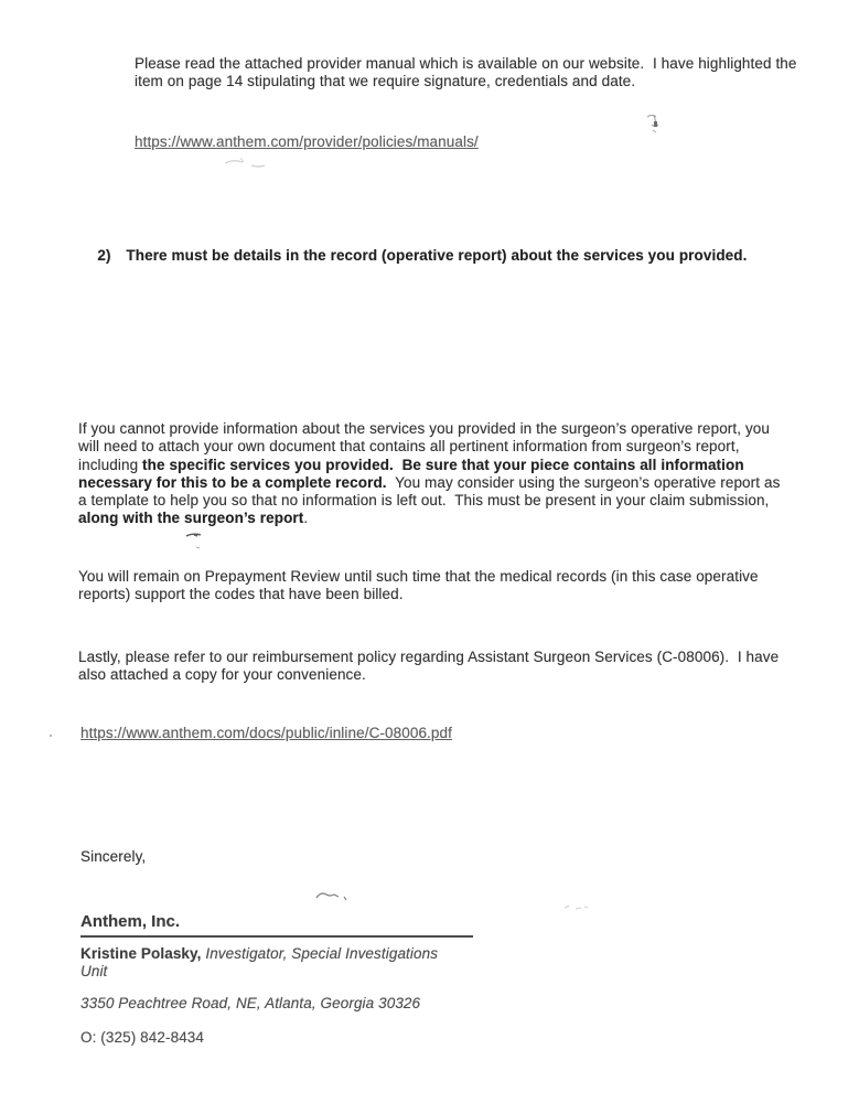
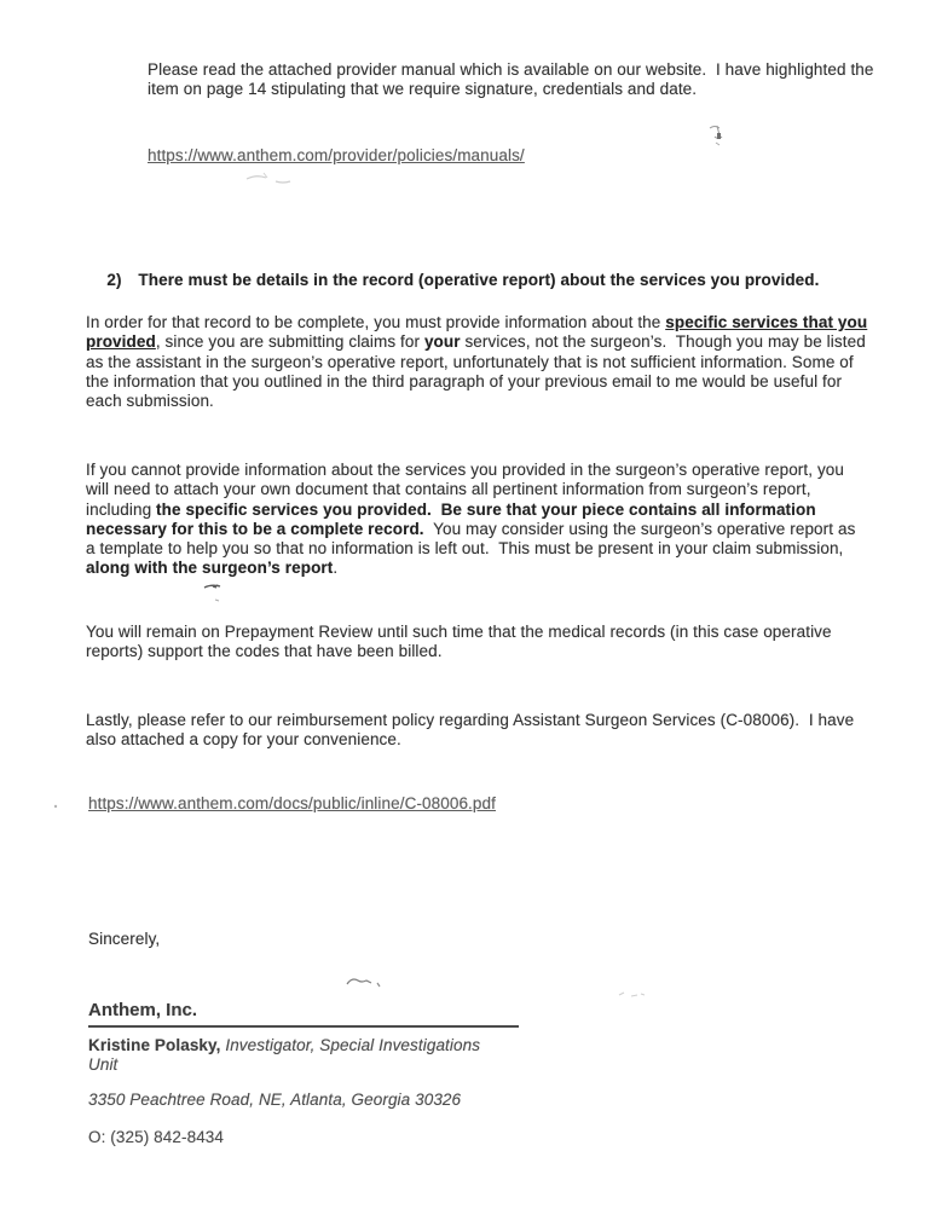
  Please read the attached provider manual which is available on our website. I have highlighted the
  item on page 14 stipulating that we require signature, credentials and date.
  https://www.anthem.com/provider/policies/manuals/
  2) There must be details in the record (operative report) about the services you provided.
+ In order for that record to be complete, you must provide information about the specific services that you
+ provided, since you are submitting claims for your services, not the surgeon’s. Though you may be listed
+ as the assistant in the surgeon’s operative report, unfortunately that is not sufficient information. Some of
+ the information that you outlined in the third paragraph of your previous email to me would be useful for
+ each submission.
  If you cannot provide information about the services you provided in the surgeon’s operative report, you
  will need to attach your own document that contains all pertinent information from surgeon’s report,
  including the specific services you provided. Be sure that your piece contains all information
  necessary for this to be a complete record. You may consider using the surgeon’s operative report as
  a template to help you so that no information is left out. This must be present in your claim submission,
  along with the surgeon’s report.
  You will remain on Prepayment Review until such time that the medical records (in this case operative
  reports) support the codes that have been billed.
  Lastly, please refer to our reimbursement policy regarding Assistant Surgeon Services (C-08006). I have
  also attached a copy for your convenience.
  https://www.anthem.com/docs/public/inline/C-08006.pdf
  Sincerely,
  Anthem, Inc.
  Kristine Polasky, Investigator, Special Investigations
  Unit
  3350 Peachtree Road, NE, Atlanta, Georgia 30326
  O: (325) 842-8434
